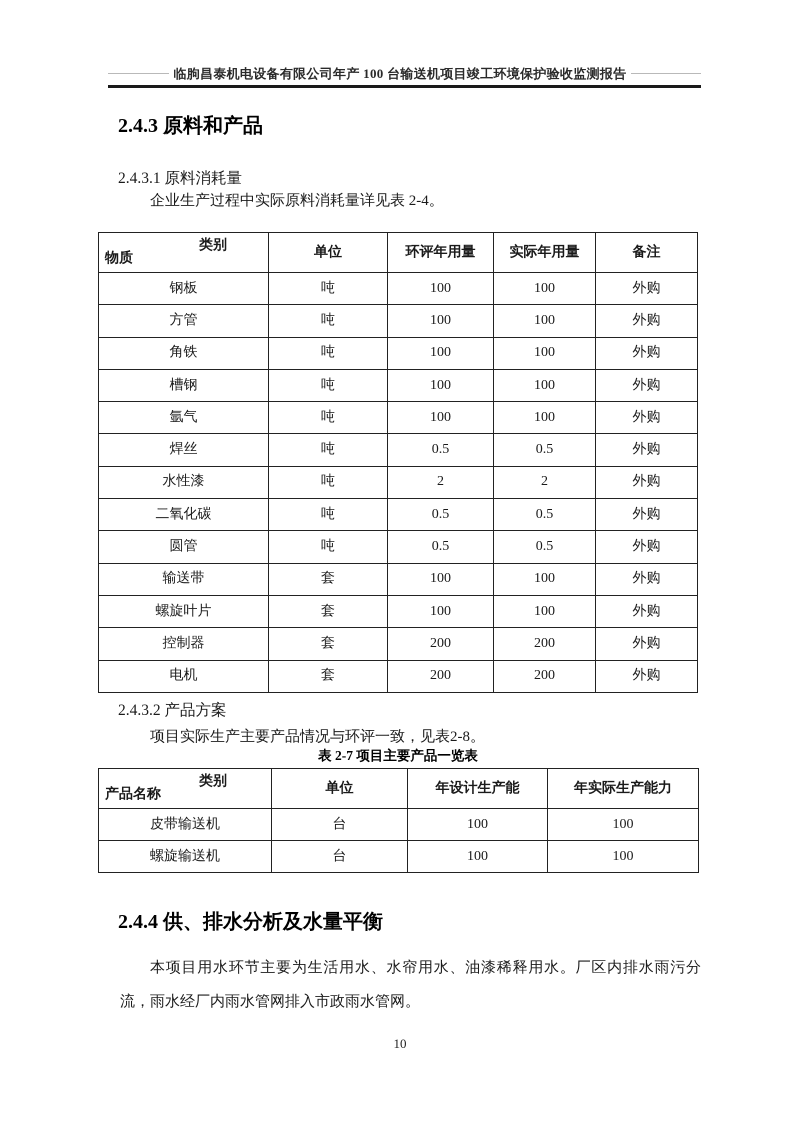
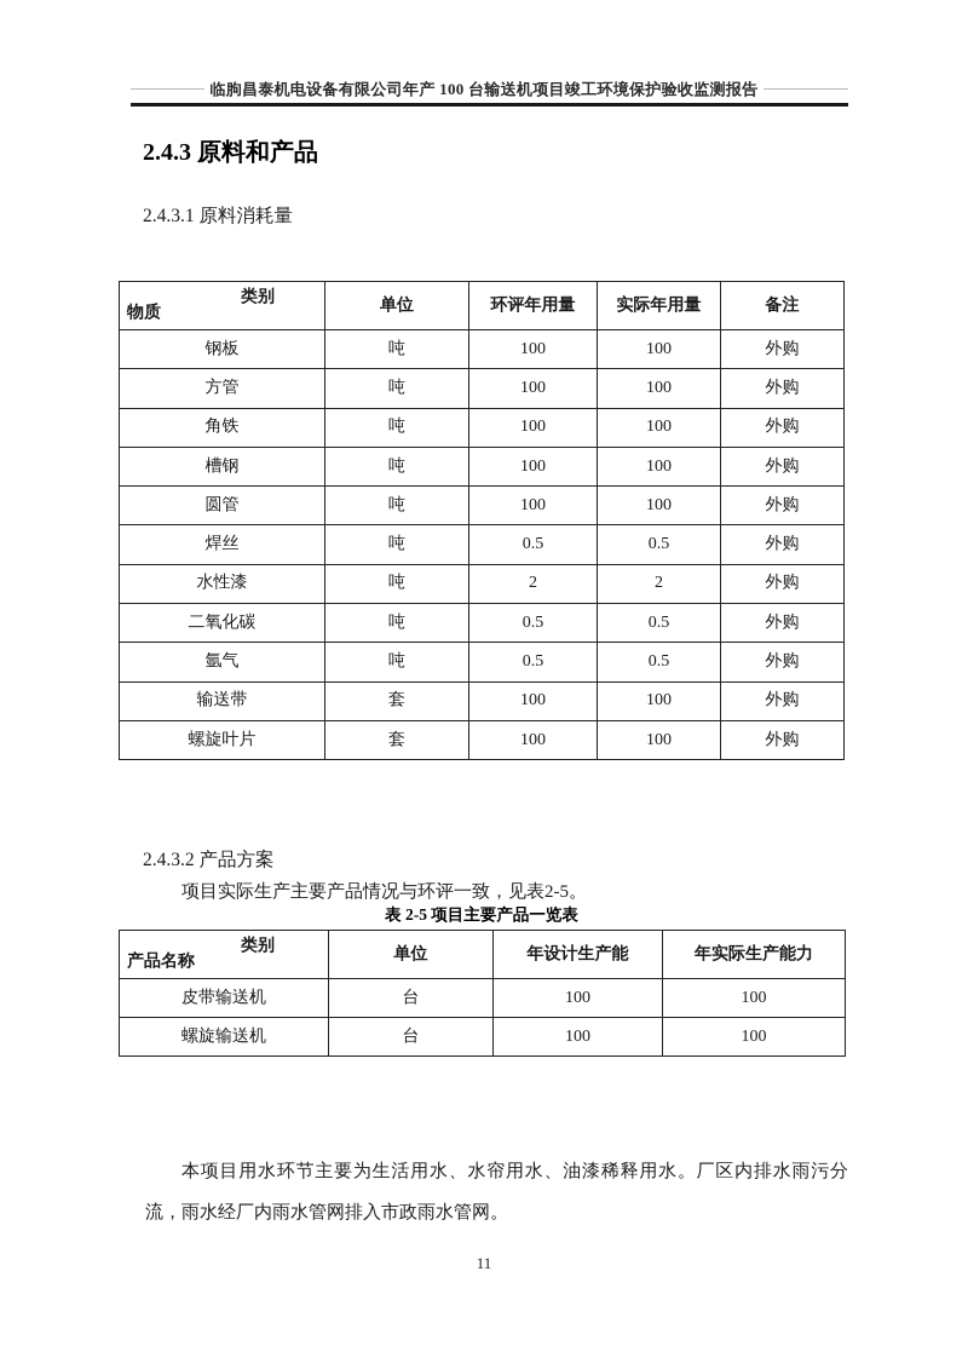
  临朐昌泰机电设备有限公司年产 100 台输送机项目竣工环境保护验收监测报告
  2.4.3 原料和产品
  2.4.3.1 原料消耗量
- 企业生产过程中实际原料消耗量详见表 2-4。
  类别 物质	单位	环评年用量	实际年用量	备注
  钢板	吨	100	100	外购
  方管	吨	100	100	外购
  角铁	吨	100	100	外购
  槽钢	吨	100	100	外购
- 氩气	吨	100	100	外购
+ 圆管	吨	100	100	外购
  焊丝	吨	0.5	0.5	外购
  水性漆	吨	2	2	外购
  二氧化碳	吨	0.5	0.5	外购
- 圆管	吨	0.5	0.5	外购
+ 氩气	吨	0.5	0.5	外购
  输送带	套	100	100	外购
  螺旋叶片	套	100	100	外购
- 控制器	套	200	200	外购
- 电机	套	200	200	外购
  2.4.3.2 产品方案
- 项目实际生产主要产品情况与环评一致，见表2-8。
+ 项目实际生产主要产品情况与环评一致，见表2-5。
- 表 2-7 项目主要产品一览表
+ 表 2-5 项目主要产品一览表
  类别 产品名称	单位	年设计生产能	年实际生产能力
  皮带输送机	台	100	100
  螺旋输送机	台	100	100
- 2.4.4 供、排水分析及水量平衡
  本项目用水环节主要为生活用水、水帘用水、油漆稀释用水。厂区内排水雨污分流，雨水经厂内雨水管网排入市政雨水管网。
- 10
+ 11
